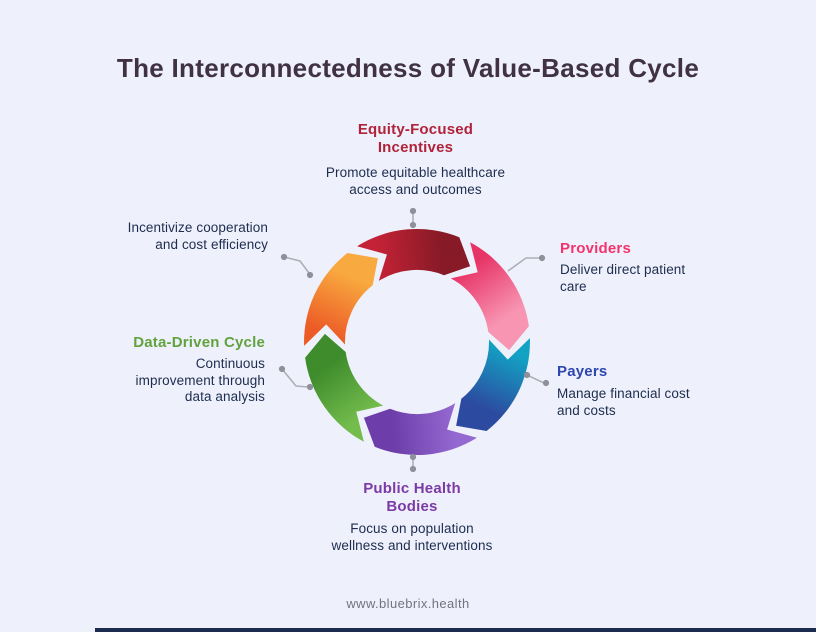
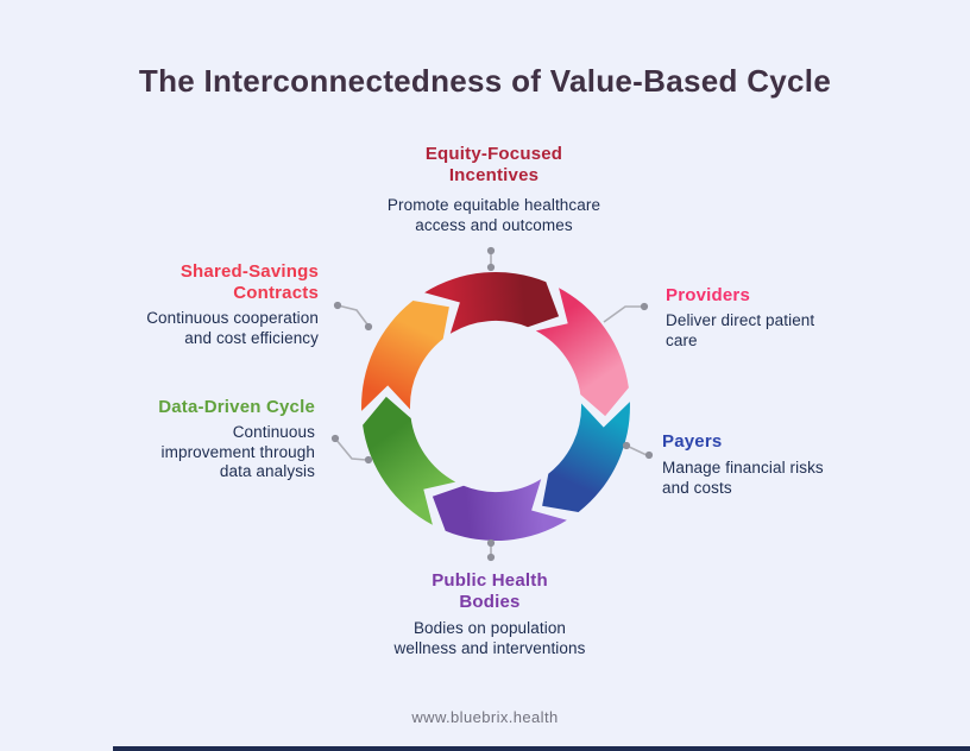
  The Interconnectedness of Value-Based Cycle
  Equity-Focused Incentives
  Promote equitable healthcare access and outcomes
  Providers
  Deliver direct patient care
  Payers
- Manage financial cost and costs
+ Manage financial risks and costs
  Public Health Bodies
- Focus on population wellness and interventions
+ Bodies on population wellness and interventions
  Data-Driven Cycle
  Continuous improvement through data analysis
+ Shared-Savings Contracts
- Incentivize cooperation and cost efficiency
+ Continuous cooperation and cost efficiency
  www.bluebrix.health
